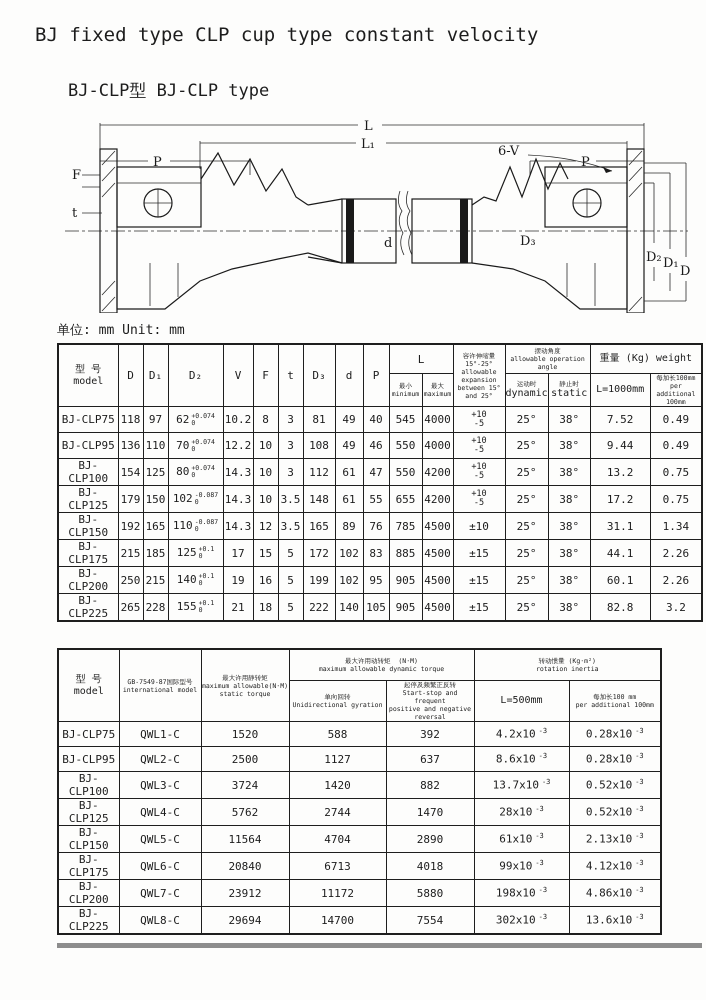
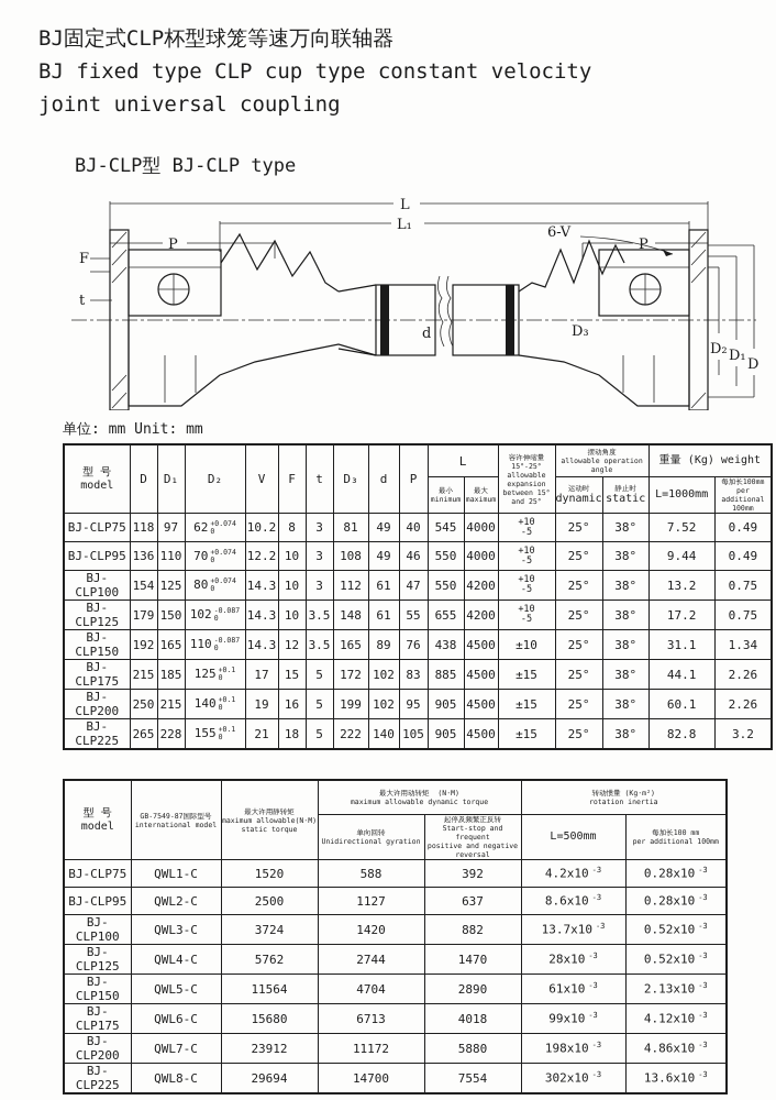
+ BJ固定式CLP杯型球笼等速万向联轴器
  BJ fixed type CLP cup type constant velocity
+ joint universal coupling
  BJ-CLP型 BJ-CLP type
  L
  L₁
  P
  F
  t
  6-V
  d
  D₃
  D₂
  D₁
  D
  单位: mm Unit: mm
  型 号 model	D	D₁	D₂	V	F	t	D₃	d	P	L	容许伸缩量15°-25° allowable expansion between 15° and 25°	摆动角度 allowable operation angle	重量 (Kg) weight
  最小 minimum	最大 maximum	运动时 dynamic	静止时 static	L=1000mm	每加长100mm per additional 100mm
  BJ-CLP75	118	97	62 +0.0740	10.2	8	3	81	49	40	545	4000	+10-5	25°	38°	7.52	0.49
  BJ-CLP95	136	110	70 +0.0740	12.2	10	3	108	49	46	550	4000	+10-5	25°	38°	9.44	0.49
  BJ-CLP100	154	125	80 +0.0740	14.3	10	3	112	61	47	550	4200	+10-5	25°	38°	13.2	0.75
  BJ-CLP125	179	150	102 -0.0870	14.3	10	3.5	148	61	55	655	4200	+10-5	25°	38°	17.2	0.75
- BJ-CLP150	192	165	110 -0.0870	14.3	12	3.5	165	89	76	785	4500	±10	25°	38°	31.1	1.34
+ BJ-CLP150	192	165	110 -0.0870	14.3	12	3.5	165	89	76	438	4500	±10	25°	38°	31.1	1.34
  BJ-CLP175	215	185	125 +0.10	17	15	5	172	102	83	885	4500	±15	25°	38°	44.1	2.26
  BJ-CLP200	250	215	140 +0.10	19	16	5	199	102	95	905	4500	±15	25°	38°	60.1	2.26
  BJ-CLP225	265	228	155 +0.10	21	18	5	222	140	105	905	4500	±15	25°	38°	82.8	3.2
  型 号 model	GB-7549-87国际型号 international model	最大许用静转矩 maximum allowable(N·M) static torque	最大许用动转矩 (N·M) maximum allowable dynamic torque	转动惯量 (Kg·m²) rotation inertia
  单向回转 Unidirectional gyration	起停及频繁正反转 Start-stop and frequent positive and negative reversal	L=500mm	每加长100 mm per additional 100mm
  BJ-CLP75	QWL1-C	1520	588	392	4.2x10 -3	0.28x10 -3
  BJ-CLP95	QWL2-C	2500	1127	637	8.6x10 -3	0.28x10 -3
  BJ-CLP100	QWL3-C	3724	1420	882	13.7x10 -3	0.52x10 -3
  BJ-CLP125	QWL4-C	5762	2744	1470	28x10 -3	0.52x10 -3
  BJ-CLP150	QWL5-C	11564	4704	2890	61x10 -3	2.13x10 -3
- BJ-CLP175	QWL6-C	20840	6713	4018	99x10 -3	4.12x10 -3
+ BJ-CLP175	QWL6-C	15680	6713	4018	99x10 -3	4.12x10 -3
  BJ-CLP200	QWL7-C	23912	11172	5880	198x10 -3	4.86x10 -3
  BJ-CLP225	QWL8-C	29694	14700	7554	302x10 -3	13.6x10 -3
